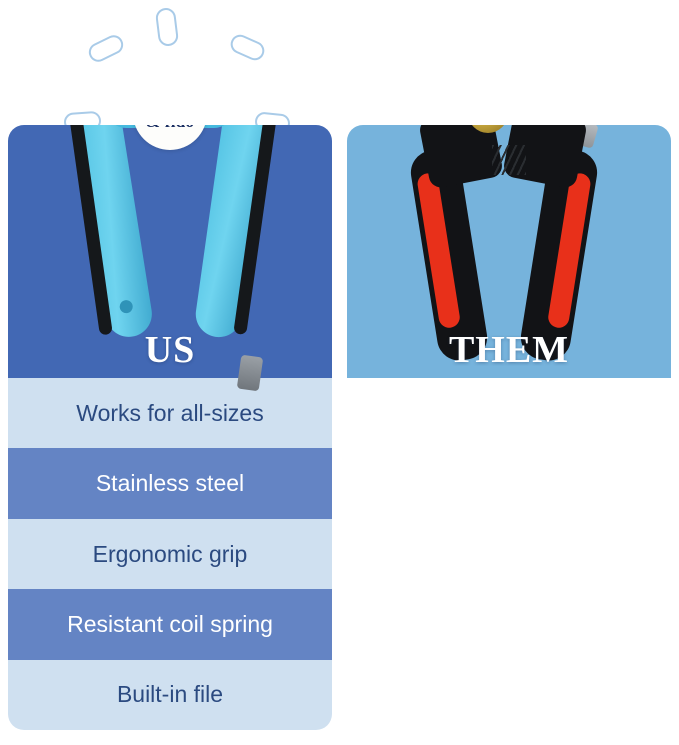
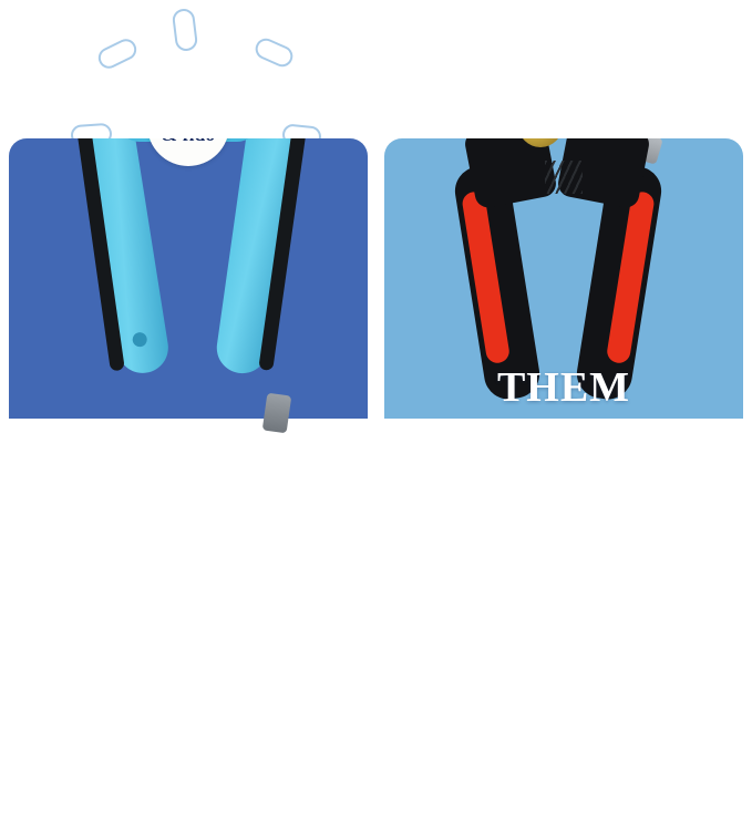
- US
- Works for all-sizes
- Stainless steel
- Ergonomic grip
- Resistant coil spring
- Built-in file
  THEM
